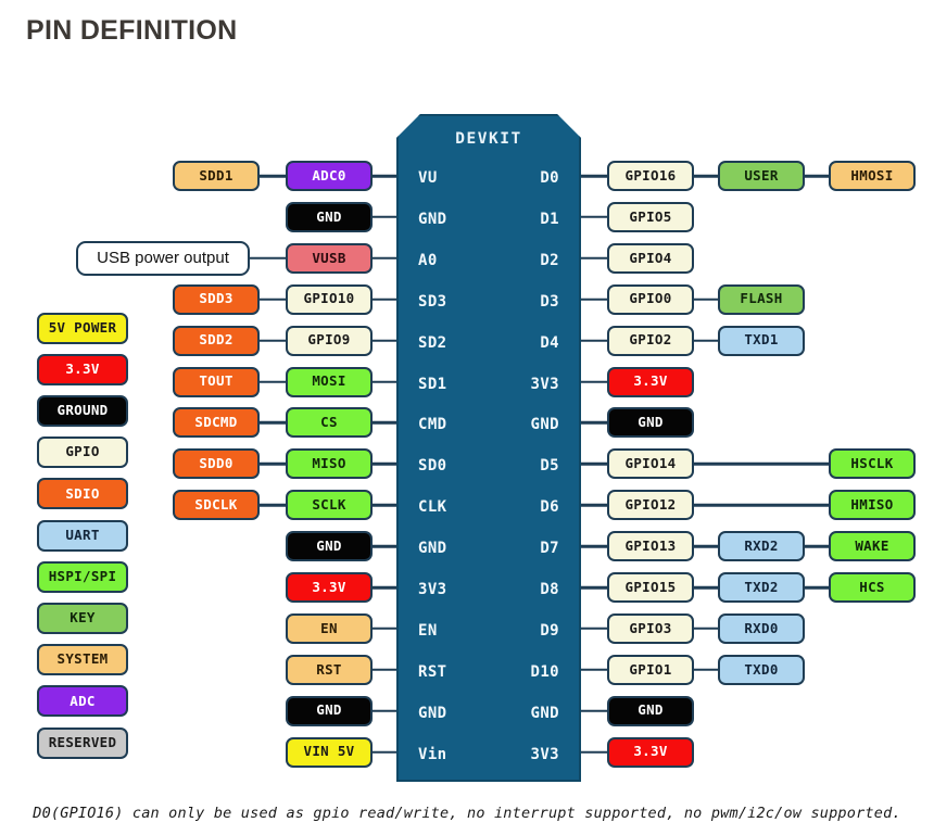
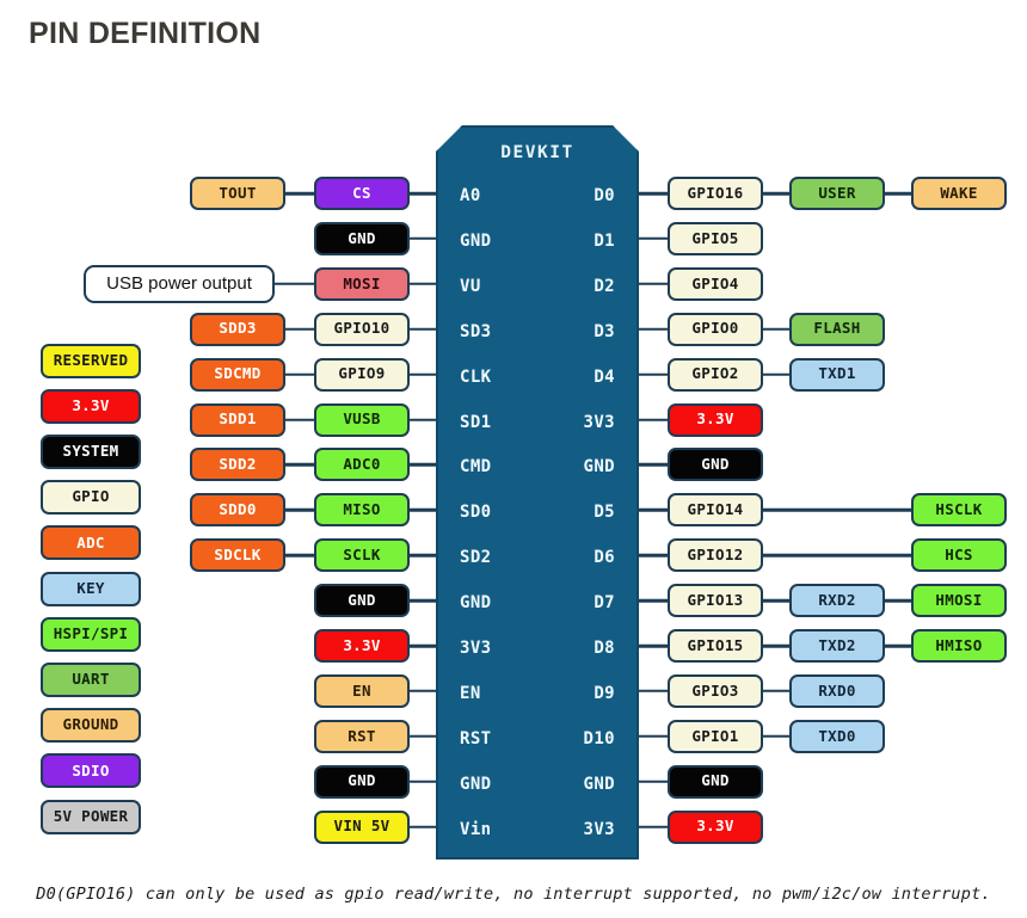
  PIN DEFINITION
- 5V POWER
+ RESERVED
  3.3V
- GROUND
+ SYSTEM
  GPIO
- SDIO
+ ADC
- UART
+ KEY
  HSPI/SPI
- KEY
+ UART
- SYSTEM
+ GROUND
- ADC
+ SDIO
- RESERVED
+ 5V POWER
  USB power output
- ADC0
+ CS
- SDD1
+ TOUT
  GND
- VUSB
+ MOSI
  GPIO10
  SDD3
  GPIO9
- SDD2
+ SDCMD
- MOSI
+ VUSB
- TOUT
+ SDD1
- CS
+ ADC0
- SDCMD
+ SDD2
  MISO
  SDD0
  SCLK
  SDCLK
  GND
  3.3V
  EN
  RST
  GND
  VIN 5V
  GPIO16
  USER
- HMOSI
+ WAKE
  GPIO5
  GPIO4
  GPIO0
  FLASH
  GPIO2
  TXD1
  3.3V
  GND
  GPIO14
  HSCLK
  GPIO12
- HMISO
+ HCS
  GPIO13
  RXD2
- WAKE
+ HMOSI
  GPIO15
  TXD2
- HCS
+ HMISO
  GPIO3
  RXD0
  GPIO1
  TXD0
  GND
  3.3V
  DEVKIT
- VU
+ A0
  GND
- A0
+ VU
  SD3
- SD2
+ CLK
  SD1
  CMD
  SD0
- CLK
+ SD2
  GND
  3V3
  EN
  RST
  GND
  Vin
  D0
  D1
  D2
  D3
  D4
  3V3
  GND
  D5
  D6
  D7
  D8
  D9
  D10
  GND
  3V3
- D0(GPIO16) can only be used as gpio read/write, no interrupt supported, no pwm/i2c/ow supported.
+ D0(GPIO16) can only be used as gpio read/write, no interrupt supported, no pwm/i2c/ow interrupt.
